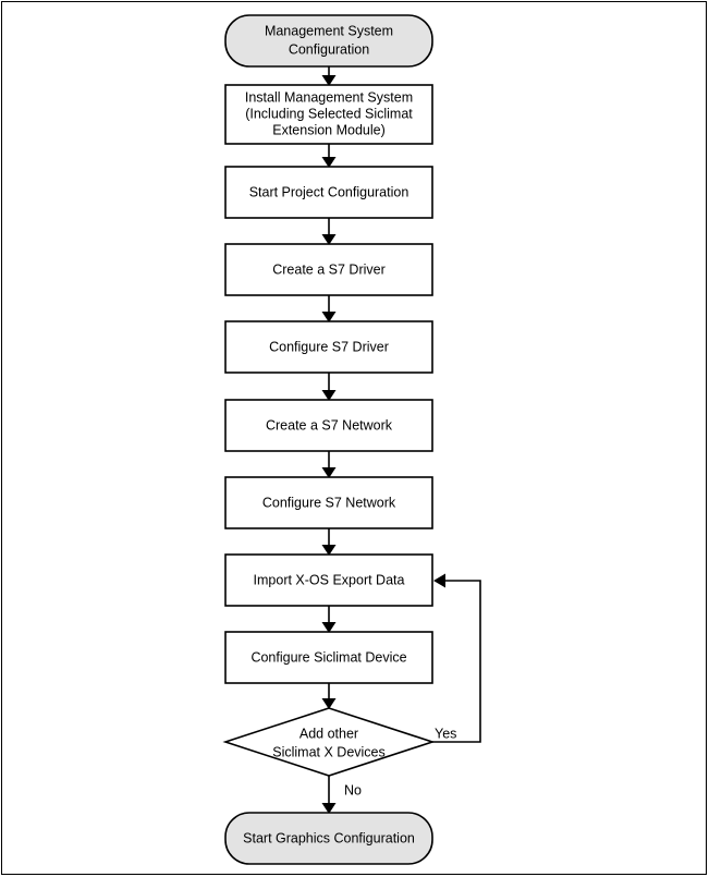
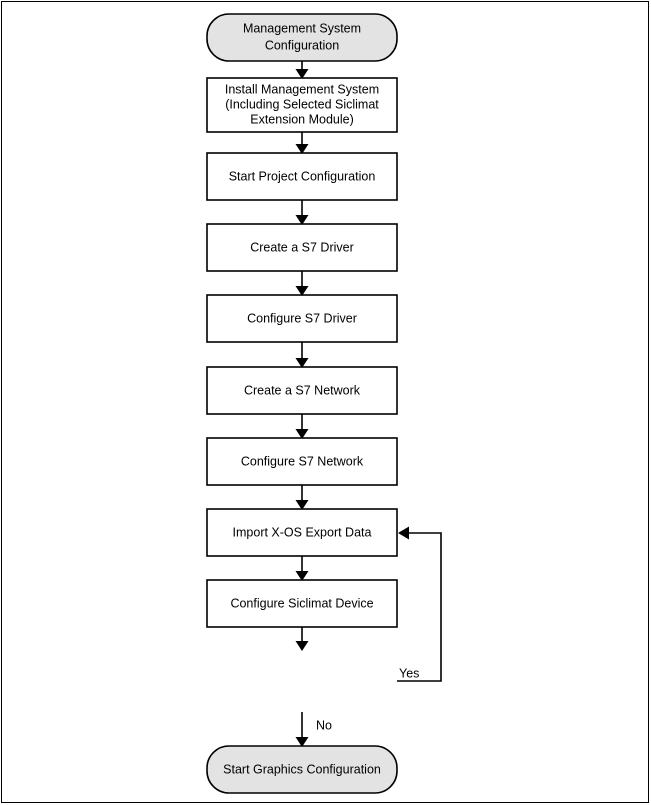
  Yes
  No
  Management System
  Configuration
  Install Management System
  (Including Selected Siclimat
  Extension Module)
  Start Project Configuration
  Create a S7 Driver
  Configure S7 Driver
  Create a S7 Network
  Configure S7 Network
  Import X-OS Export Data
  Configure Siclimat Device
- Add other
- Siclimat X Devices
  Start Graphics Configuration
